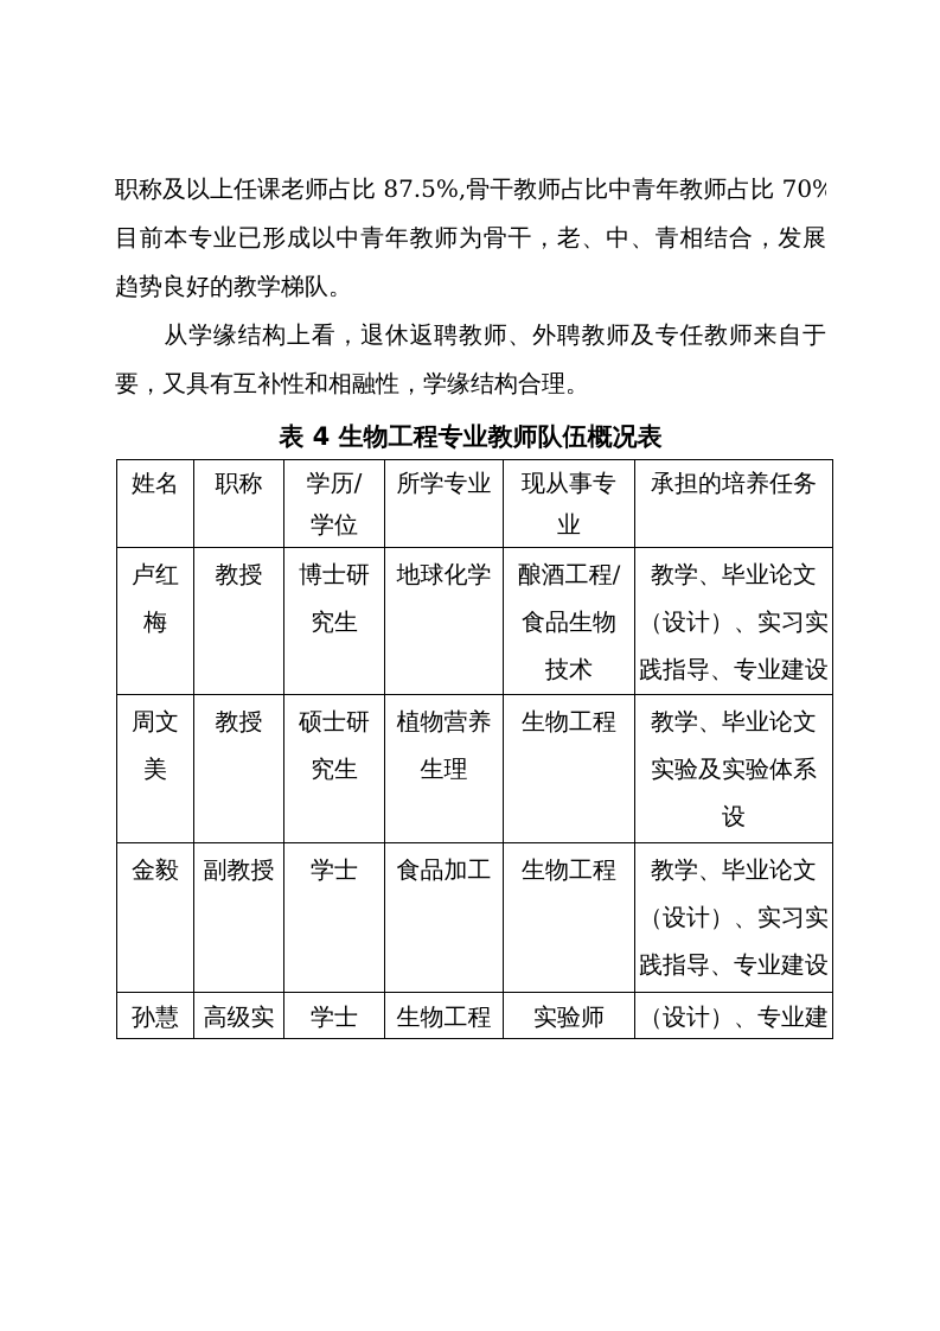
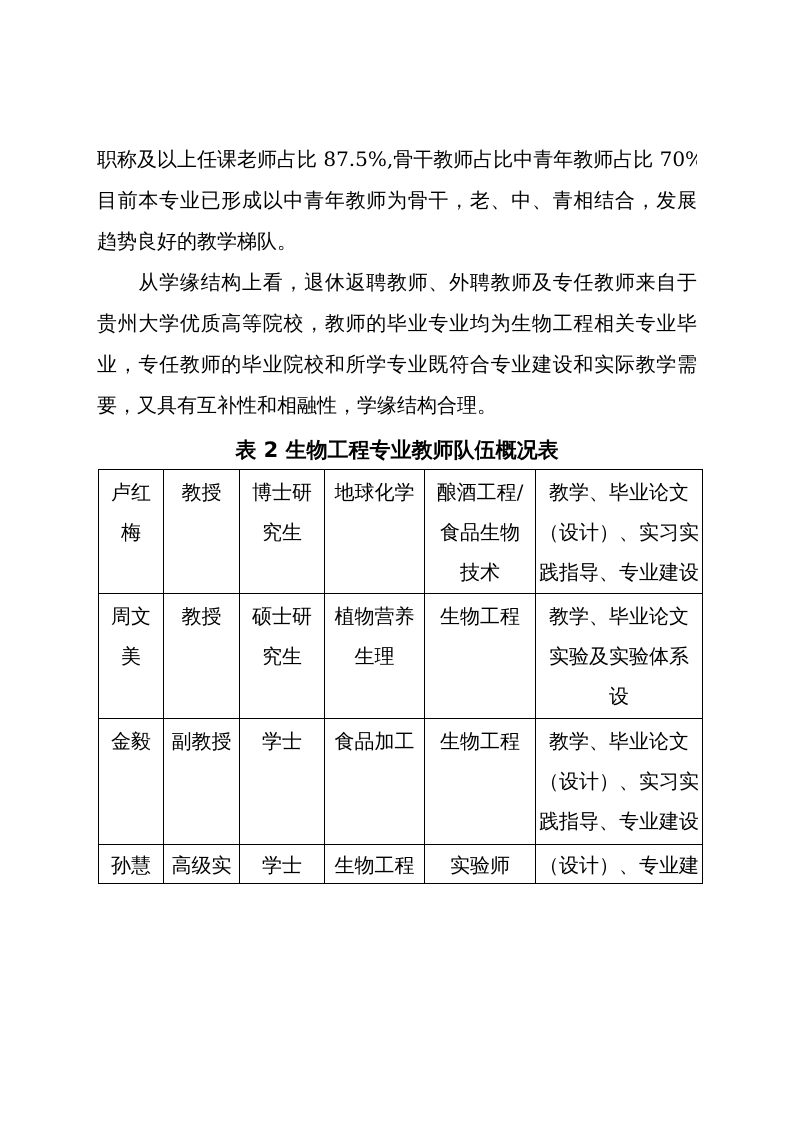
  职称及以上任课老师占比 87.5%,骨干教师占比中青年教师占比 70%
  目前本专业已形成以中青年教师为骨干，老、中、青相结合，发展
  趋势良好的教学梯队。
  从学缘结构上看，退休返聘教师、外聘教师及专任教师来自于
+ 贵州大学优质高等院校，教师的毕业专业均为生物工程相关专业毕
+ 业，专任教师的毕业院校和所学专业既符合专业建设和实际教学需
  要，又具有互补性和相融性，学缘结构合理。
- 表 4 生物工程专业教师队伍概况表
+ 表 2 生物工程专业教师队伍概况表
- 姓名	职称	学历/学位	所学专业	现从事专业	承担的培养任务
  卢红梅	教授	博士研究生	地球化学	酿酒工程/食品生物技术	教学、毕业论文（设计）、实习实践指导、专业建设
  周文美	教授	硕士研究生	植物营养生理	生物工程	教学、毕业论文实验及实验体系设
  金毅	副教授	学士	食品加工	生物工程	教学、毕业论文（设计）、实习实践指导、专业建设
  孙慧	高级实	学士	生物工程	实验师	（设计）、专业建
